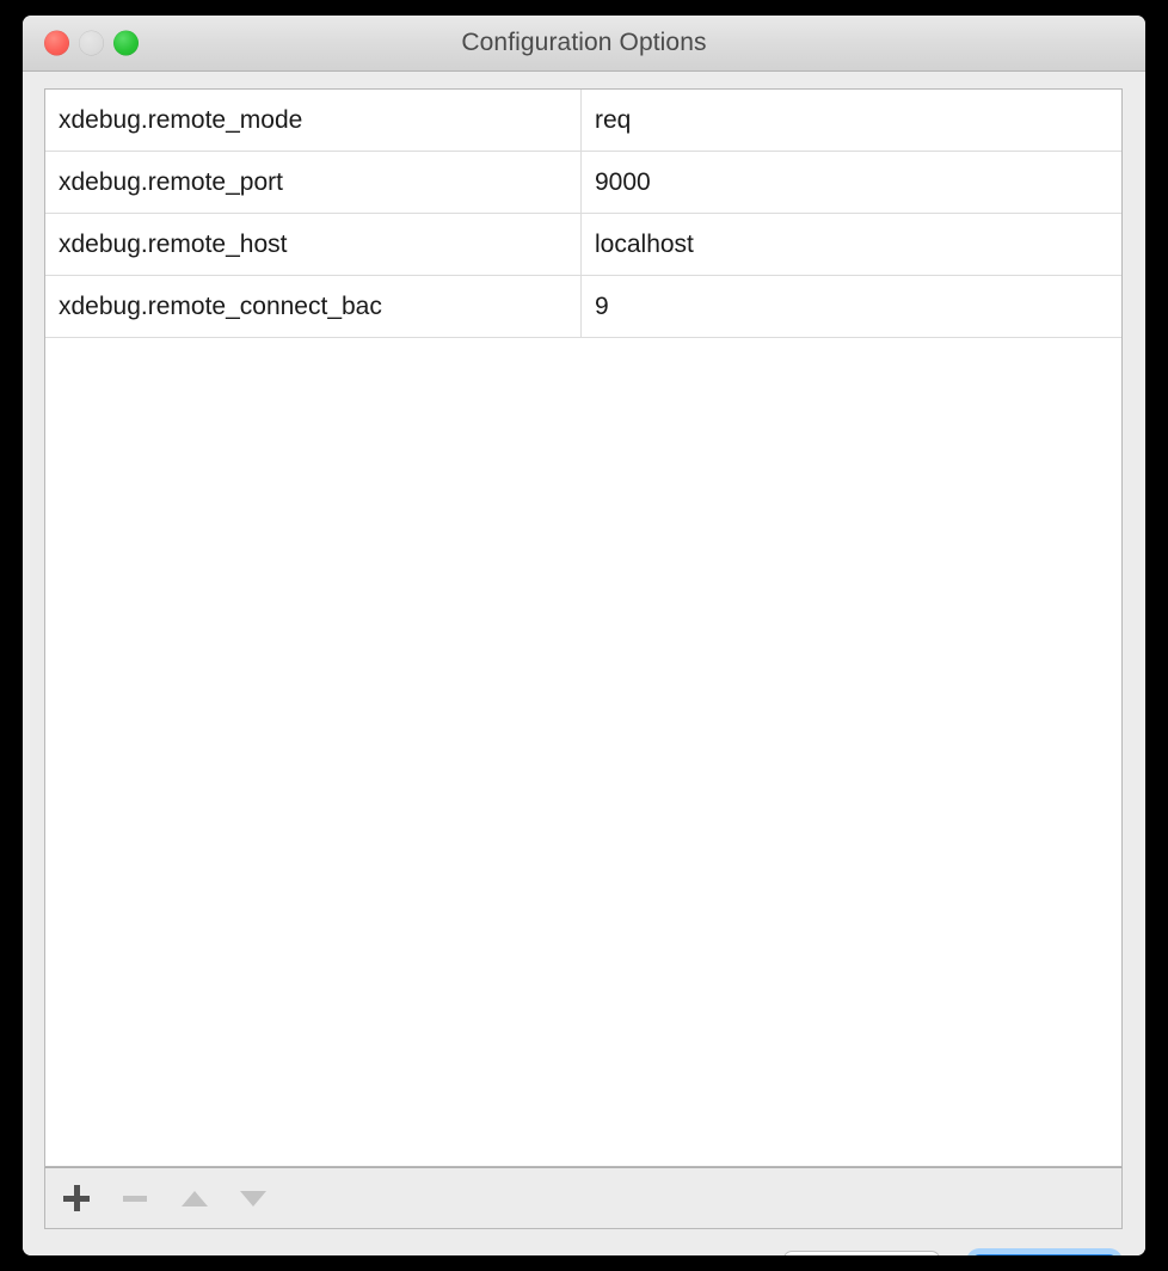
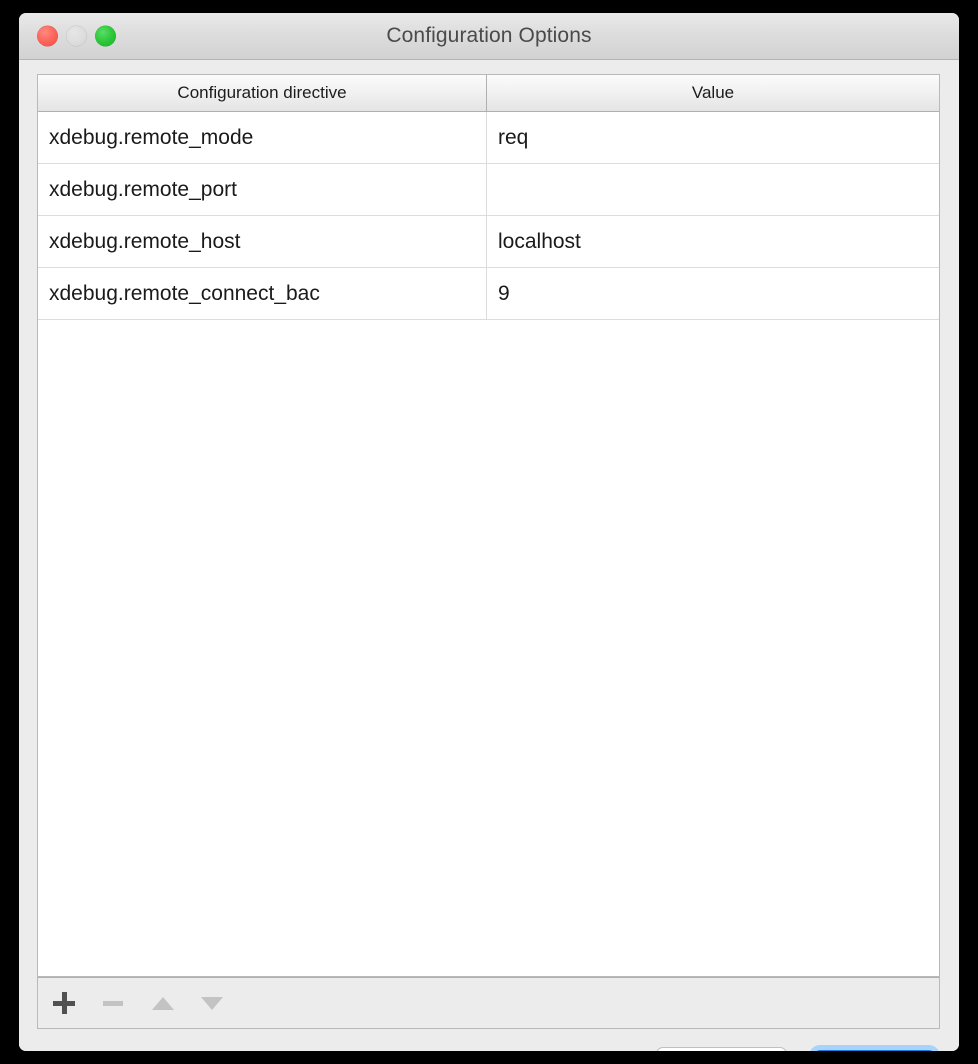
  Configuration Options
+ Configuration directive
+ Value
  xdebug.remote_mode
  req
  xdebug.remote_port
- 9000
  xdebug.remote_host
  localhost
  xdebug.remote_connect_bac
  9
